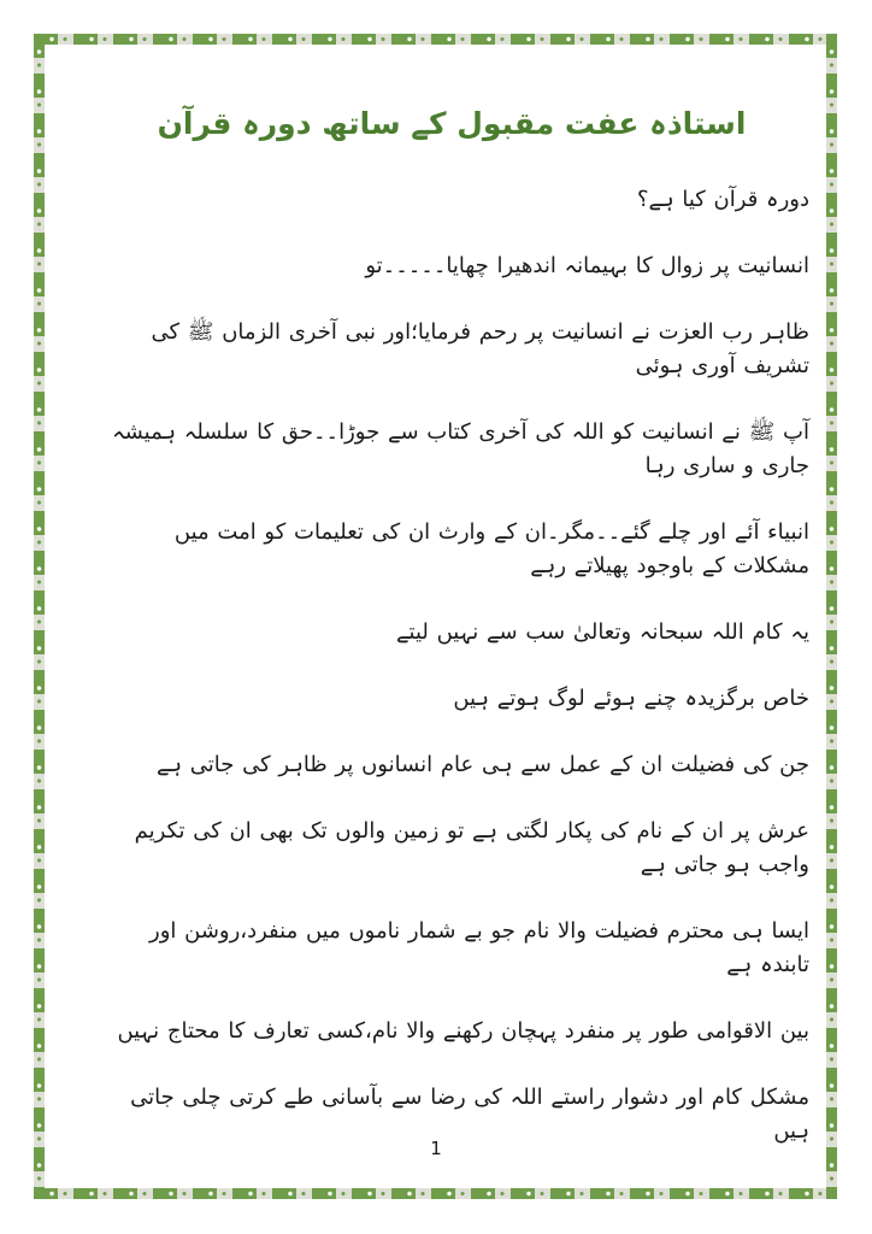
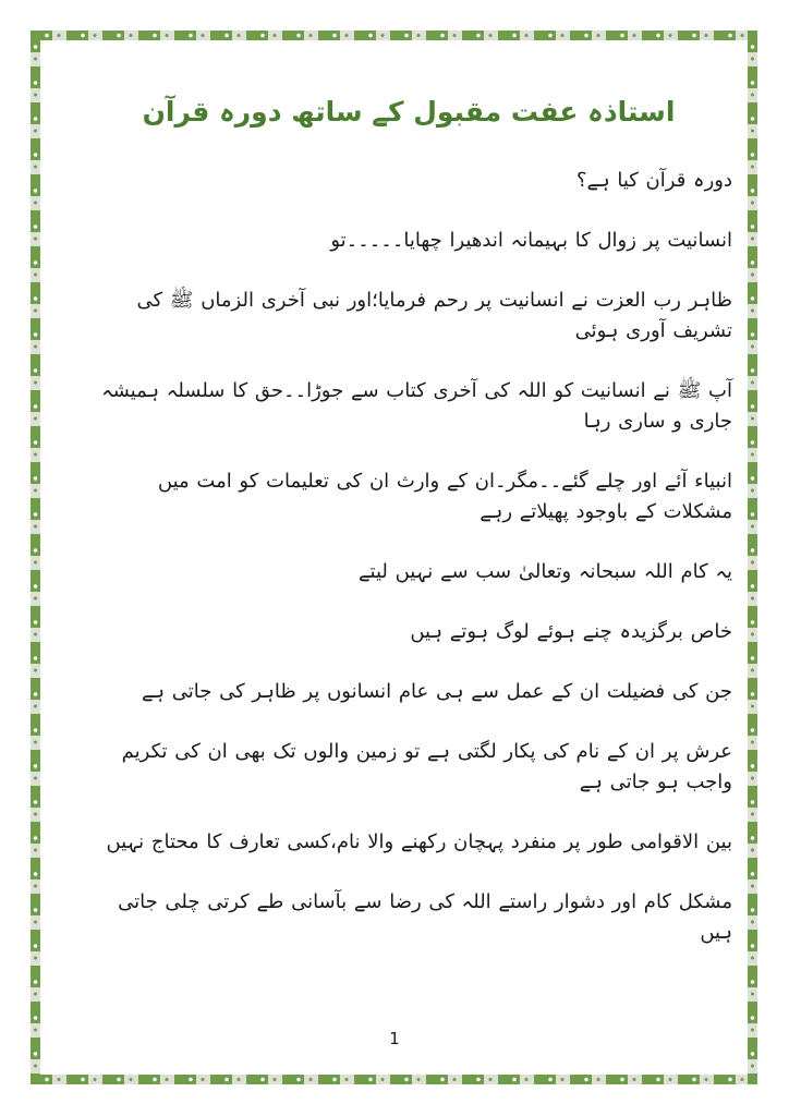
  استاذہ عفت مقبول کے ساتھ دورہ قرآن
  دورہ قرآن کیا ہے؟
  انسانیت پر زوال کا بہیمانہ اندھیرا چھایا۔۔۔۔۔تو
  ظاہر رب العزت نے انسانیت پر رحم فرمایا؛اور نبی آخری الزماں ﷺ کی تشریف آوری ہوئی
  آپ ﷺ نے انسانیت کو اللہ کی آخری کتاب سے جوڑا۔۔حق کا سلسلہ ہمیشہ جاری و ساری رہا
  انبیاء آئے اور چلے گئے۔۔مگر۔ان کے وارث ان کی تعلیمات کو امت میں مشکلات کے باوجود پھیلاتے رہے
  یہ کام اللہ سبحانہ وتعالیٰ سب سے نہیں لیتے
  خاص برگزیدہ چنے ہوئے لوگ ہوتے ہیں
  جن کی فضیلت ان کے عمل سے ہی عام انسانوں پر ظاہر کی جاتی ہے
  عرش پر ان کے نام کی پکار لگتی ہے تو زمین والوں تک بھی ان کی تکریم واجب ہو جاتی ہے
- ایسا ہی محترم فضیلت والا نام جو بے شمار ناموں میں منفرد،روشن اور تابندہ ہے
  بین الاقوامی طور پر منفرد پہچان رکھنے والا نام،کسی تعارف کا محتاج نہیں
  مشکل کام اور دشوار راستے اللہ کی رضا سے بآسانی طے کرتی چلی جاتی ہیں
  1
